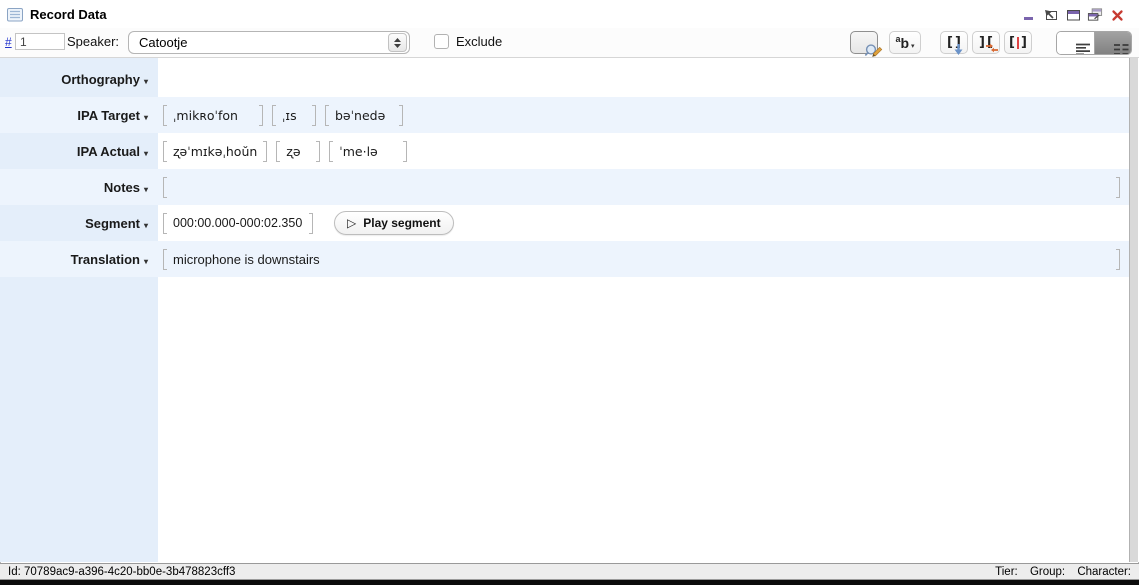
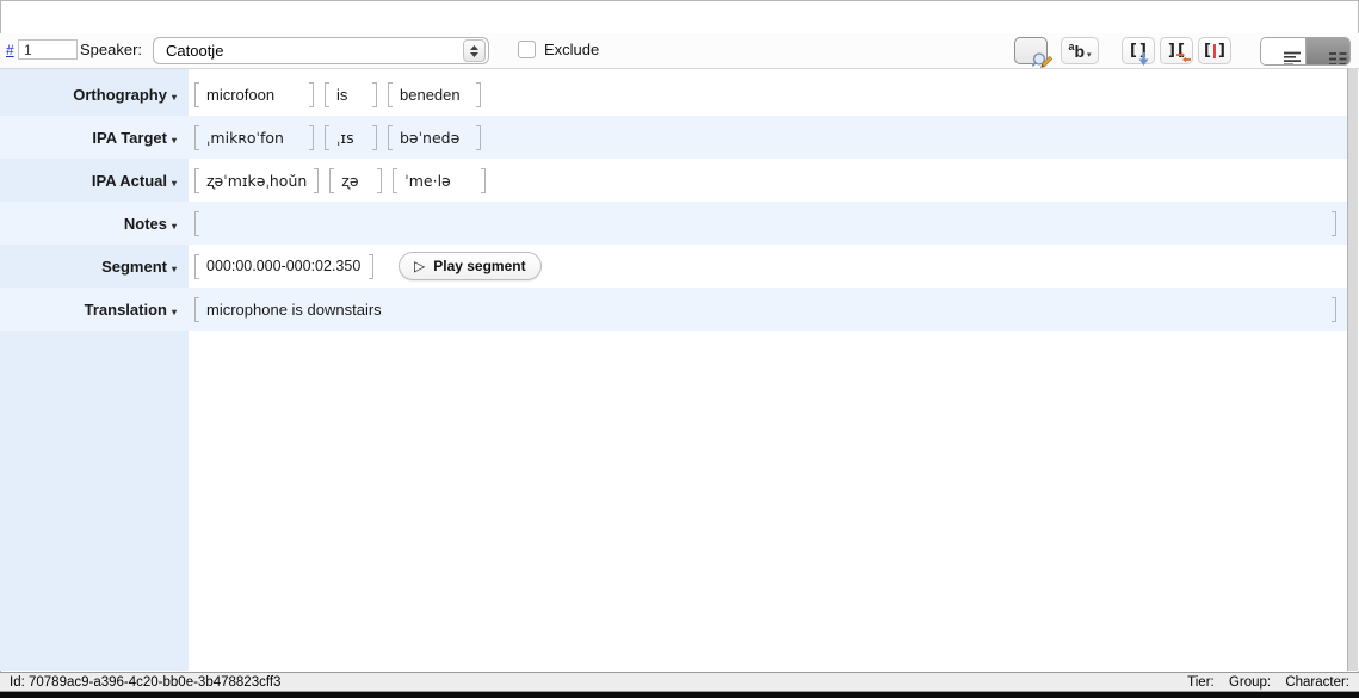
- Record Data
  #
  1
  Speaker:
  Catootje
  Exclude
  a
  b
  [
  ]
  ]
  [
  [
  ]
  Orthography
  ▾
+ microfoon
+ is
+ beneden
  IPA Target
  ▾
  ˌmikʀoˈfon
  ˌɪs
  bəˈnedə
  IPA Actual
  ▾
  ʐəˈmɪkəˌhoŭn
  ʐə
  ˈme·lə
  Notes
  ▾
  Segment
  ▾
  000:00.000-000:02.350
  ▷
  Play segment
  Translation
  ▾
  microphone is downstairs
  Id: 70789ac9-a396-4c20-bb0e-3b478823cff3
  Tier: Group: Character:
